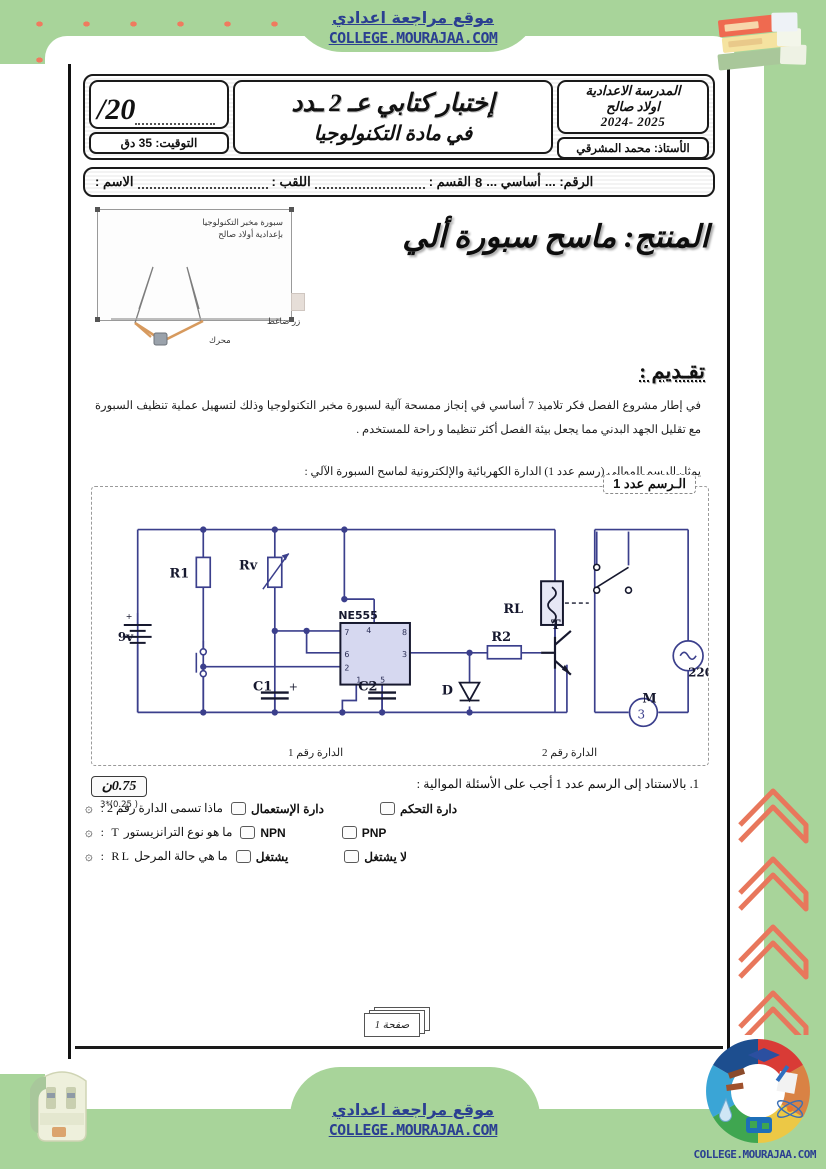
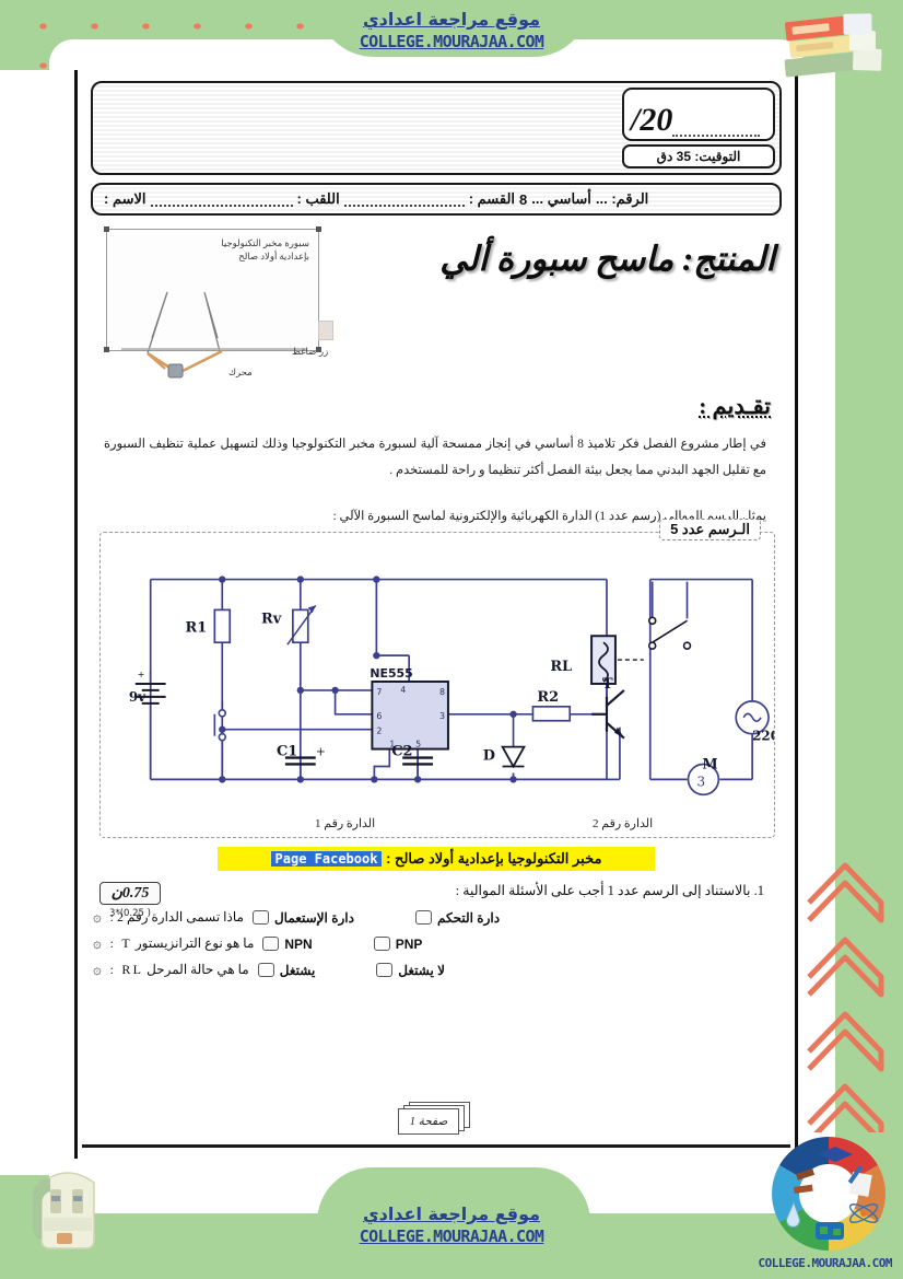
  موقع مراجعة اعدادي
  COLLEGE.MOURAJAA.COM
  موقع مراجعة اعدادي
  COLLEGE.MOURAJAA.COM
  COLLEGE.MOURAJAA.COM
- المدرسة الاعدادية
- اولاد صالح
- 2025 -2024
- الأستاذ: محمد المشرقي
- إختبار كتابي عـ 2 ـدد
- في مادة التكنولوجيا
  /20
  التوقيت: 35 دق
  الاسم :
  اللقب :
  القسم :
  8
  أساسي ...
  الرقم: ...
  المنتج: ماسح سبورة ألي
  سبورة مخبر التكنولوجيا
  بإعدادية أولاد صالح
  زر ضاغط
  محرك
  تقـديم :
- في إطار مشروع الفصل فكر تلاميذ 7 أساسي في إنجاز ممسحة آلية لسبورة مخبر التكنولوجيا وذلك لتسهيل عملية تنظيف السبورة مع تقليل الجهد البدني مما يجعل بيئة الفصل أكثر تنظيما و راحة للمستخدم .
+ في إطار مشروع الفصل فكر تلاميذ 8 أساسي في إنجاز ممسحة آلية لسبورة مخبر التكنولوجيا وذلك لتسهيل عملية تنظيف السبورة مع تقليل الجهد البدني مما يجعل بيئة الفصل أكثر تنظيما و راحة للمستخدم .
  يمثل الرسم الموالي (رسم عدد 1) الدارة الكهربائية والإلكترونية لماسح السبورة الآلي :
- الـرسم عدد 1
+ الـرسم عدد 5
  7
  6
  2
  8
  3
  4
  1
  5
  +
  3
  R1
  Rv
  RL
  R2
  T
  D
  C1
  C2
  M
  NE555
  9v
  +
  الدارة رقم 1
  الدارة رقم 2
+ مخبر التكنولوجيا بإعدادية أولاد صالح : Page Facebook
  0.75ن
  3*(0.25 )
  1. بالاستناد إلى الرسم عدد 1 أجب على الأسئلة الموالية :
  ۞
  ماذا تسمى الدارة رقم 2 :
  دارة الإستعمال
  دارة التحكم
  ۞
  ما هو نوع الترانزيستور T :
  NPN
  PNP
  ۞
  ما هي حالة المرحل RL :
  يشتغل
  لا يشتغل
  صفحة 1
